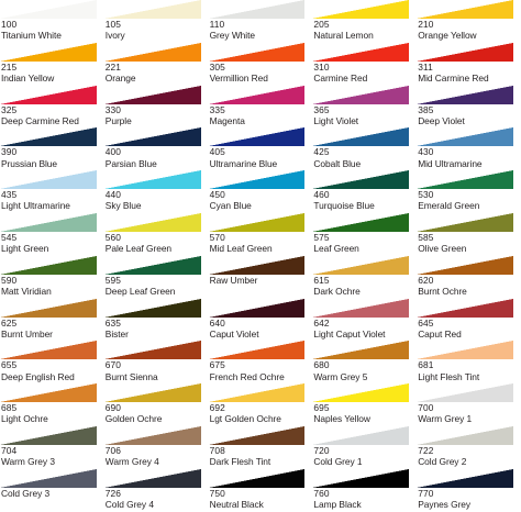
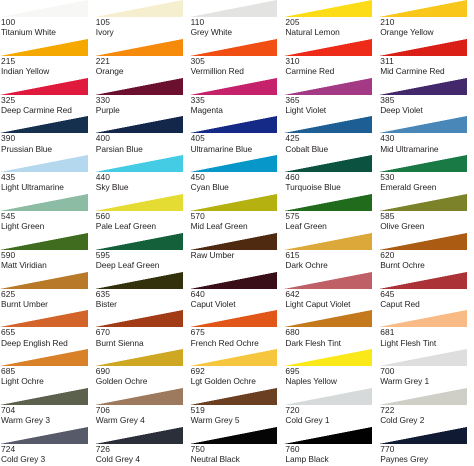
  100
  Titanium White
  105
  Ivory
  110
  Grey White
  205
  Natural Lemon
  210
  Orange Yellow
  215
  Indian Yellow
  221
  Orange
  305
  Vermillion Red
  310
  Carmine Red
  311
  Mid Carmine Red
  325
  Deep Carmine Red
  330
  Purple
  335
  Magenta
  365
  Light Violet
  385
  Deep Violet
  390
  Prussian Blue
  400
  Parsian Blue
  405
  Ultramarine Blue
  425
  Cobalt Blue
  430
  Mid Ultramarine
  435
  Light Ultramarine
  440
  Sky Blue
  450
  Cyan Blue
  460
  Turquoise Blue
  530
  Emerald Green
  545
  Light Green
  560
  Pale Leaf Green
  570
  Mid Leaf Green
  575
  Leaf Green
  585
  Olive Green
  590
  Matt Viridian
  595
  Deep Leaf Green
  Raw Umber
  615
  Dark Ochre
  620
  Burnt Ochre
  625
  Burnt Umber
  635
  Bister
  640
  Caput Violet
  642
  Light Caput Violet
  645
  Caput Red
  655
  Deep English Red
  670
  Burnt Sienna
  675
  French Red Ochre
  680
- Warm Grey 5
+ Dark Flesh Tint
  681
  Light Flesh Tint
  685
  Light Ochre
  690
  Golden Ochre
  692
  Lgt Golden Ochre
  695
  Naples Yellow
  700
  Warm Grey 1
  704
  Warm Grey 3
  706
  Warm Grey 4
- 708
+ 519
- Dark Flesh Tint
+ Warm Grey 5
  720
  Cold Grey 1
  722
  Cold Grey 2
+ 724
  Cold Grey 3
  726
  Cold Grey 4
  750
  Neutral Black
  760
  Lamp Black
  770
  Paynes Grey
